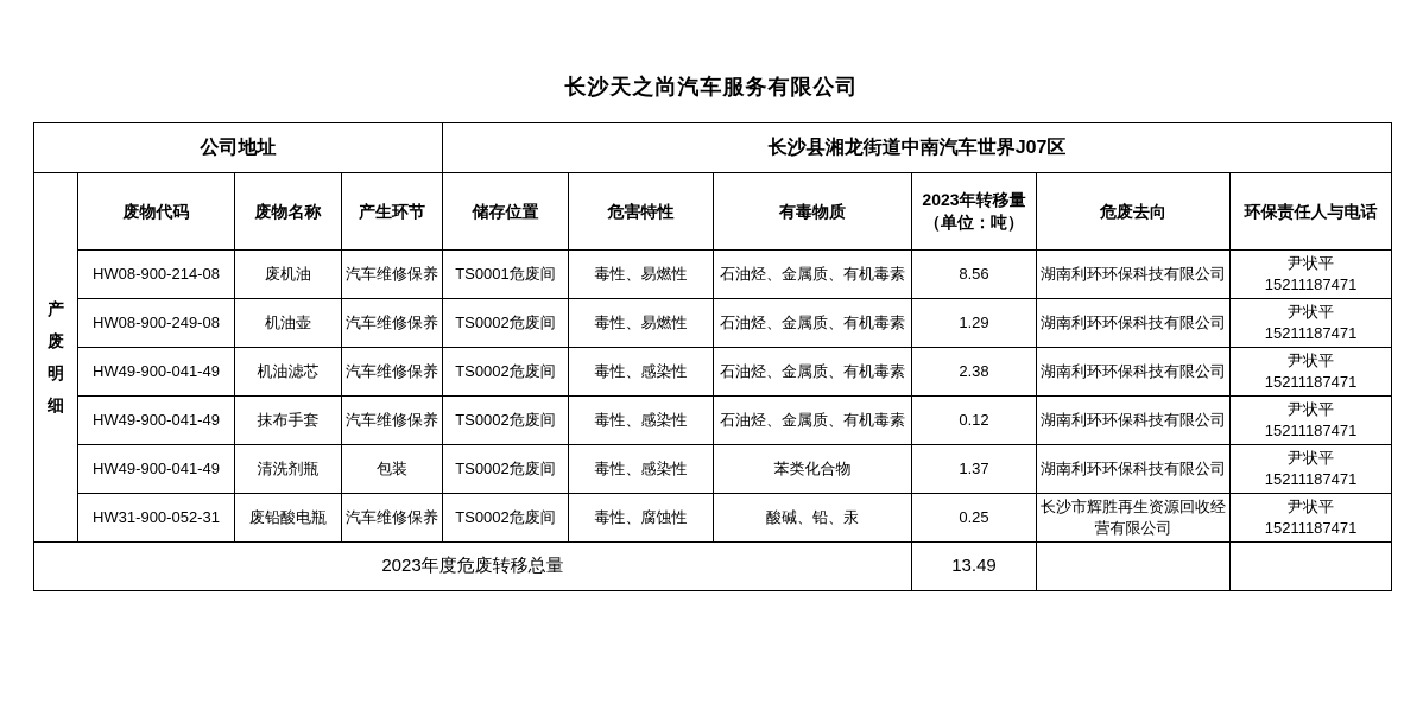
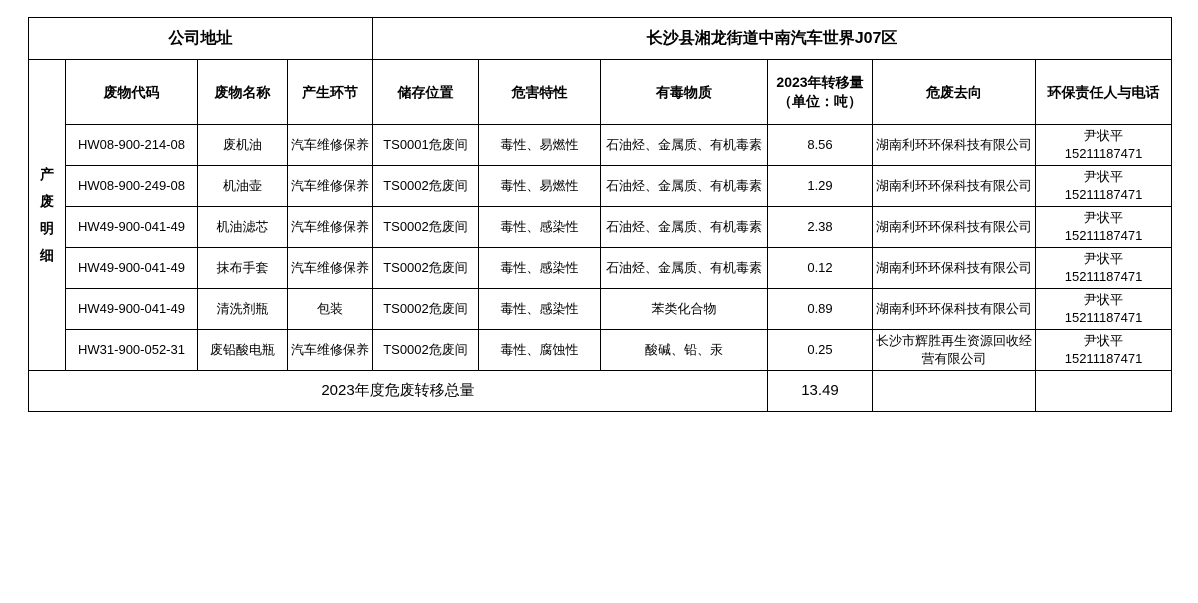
- 长沙天之尚汽车服务有限公司
  公司地址	长沙县湘龙街道中南汽车世界J07区
  产 废 明 细	废物代码	废物名称	产生环节	储存位置	危害特性	有毒物质	2023年转移量 （单位：吨）	危废去向	环保责任人与电话
  HW08-900-214-08	废机油	汽车维修保养	TS0001危废间	毒性、易燃性	石油烃、金属质、有机毒素	8.56	湖南利环环保科技有限公司	尹状平 15211187471
  HW08-900-249-08	机油壶	汽车维修保养	TS0002危废间	毒性、易燃性	石油烃、金属质、有机毒素	1.29	湖南利环环保科技有限公司	尹状平 15211187471
  HW49-900-041-49	机油滤芯	汽车维修保养	TS0002危废间	毒性、感染性	石油烃、金属质、有机毒素	2.38	湖南利环环保科技有限公司	尹状平 15211187471
  HW49-900-041-49	抹布手套	汽车维修保养	TS0002危废间	毒性、感染性	石油烃、金属质、有机毒素	0.12	湖南利环环保科技有限公司	尹状平 15211187471
- HW49-900-041-49	清洗剂瓶	包装	TS0002危废间	毒性、感染性	苯类化合物	1.37	湖南利环环保科技有限公司	尹状平 15211187471
+ HW49-900-041-49	清洗剂瓶	包装	TS0002危废间	毒性、感染性	苯类化合物	0.89	湖南利环环保科技有限公司	尹状平 15211187471
  HW31-900-052-31	废铅酸电瓶	汽车维修保养	TS0002危废间	毒性、腐蚀性	酸碱、铅、汞	0.25	长沙市辉胜再生资源回收经营有限公司	尹状平 15211187471
  2023年度危废转移总量	13.49
